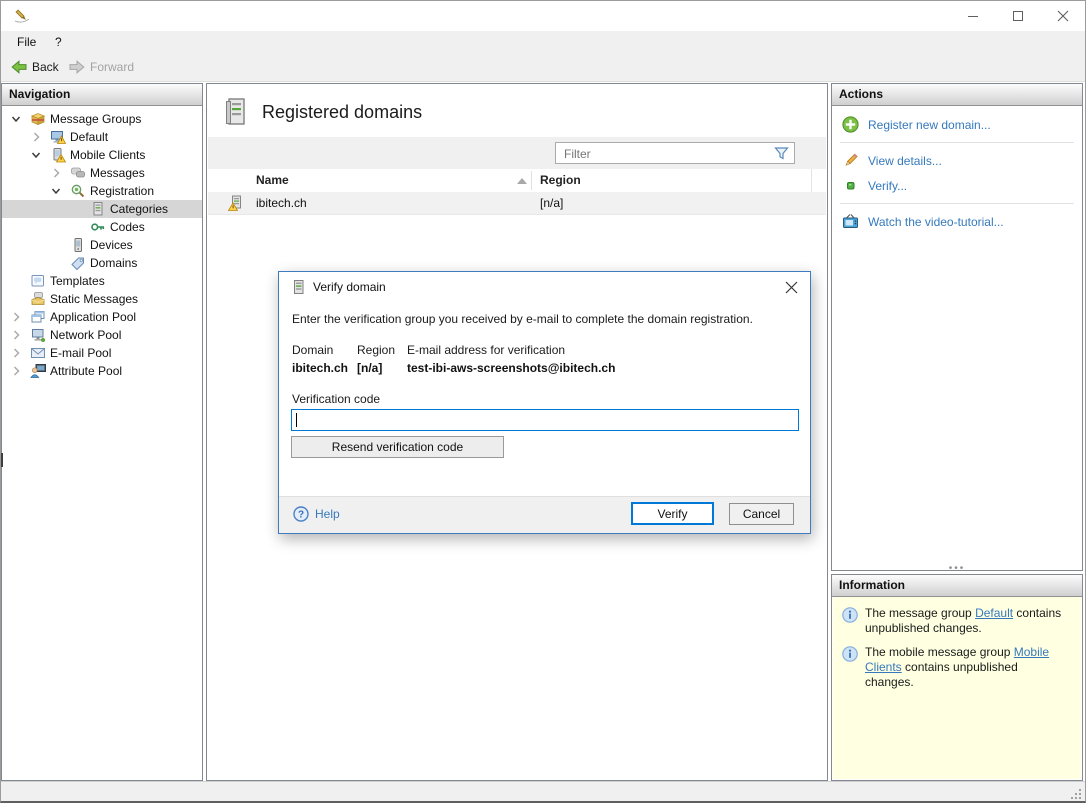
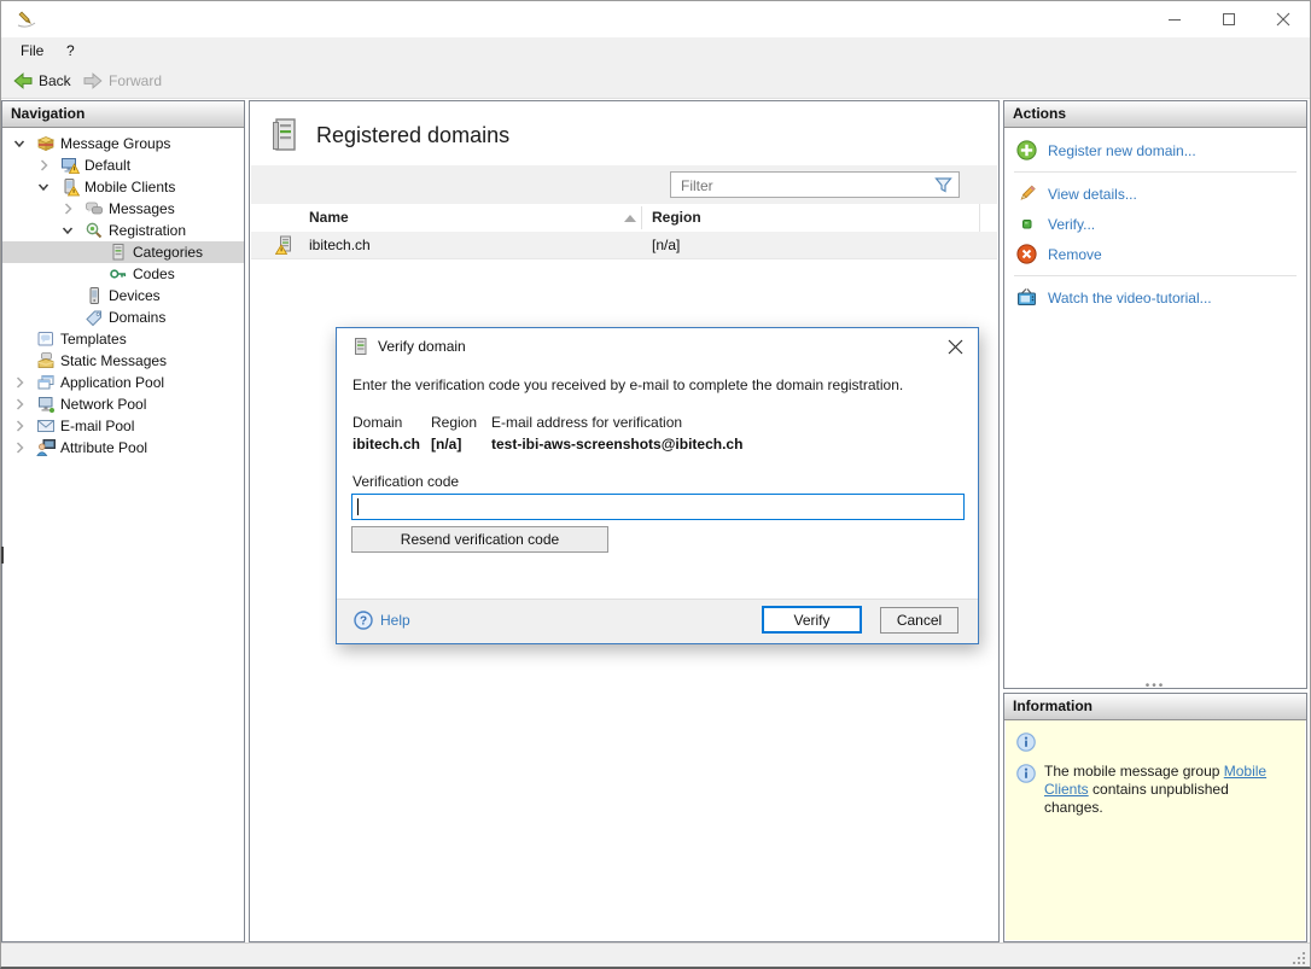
  File
  ?
  Back
  Forward
  Navigation
  Message Groups
  Default
  Mobile Clients
  Messages
  Registration
  Categories
  Codes
  Devices
  Domains
  Templates
  Static Messages
  Application Pool
  Network Pool
  E-mail Pool
  Attribute Pool
  Registered domains
  Filter
  Name
  Region
  ibitech.ch
  [n/a]
  Actions
  Register new domain...
  View details...
  Verify...
+ Remove
  Watch the video-tutorial...
  •••
  Information
- The message group Default contains unpublished changes.
  The mobile message group Mobile Clients contains unpublished changes.
  Verify domain
- Enter the verification group you received by e-mail to complete the domain registration.
+ Enter the verification code you received by e-mail to complete the domain registration.
  Domain
  Region
  E-mail address for verification
  ibitech.ch
  [n/a]
  test-ibi-aws-screenshots@ibitech.ch
  Verification code
  Resend verification code
  ?
  Help
  Verify
  Cancel
